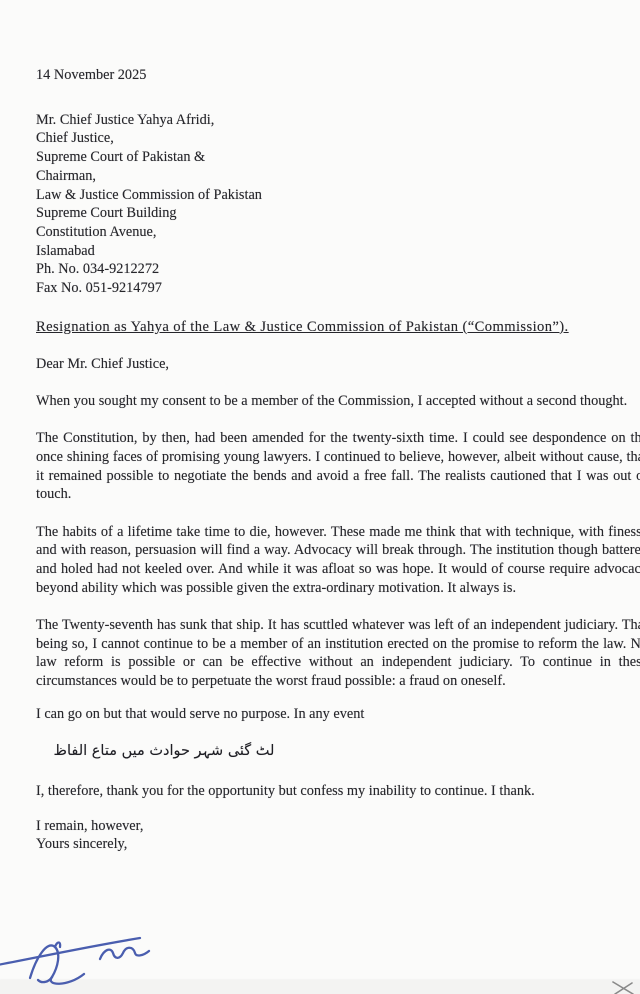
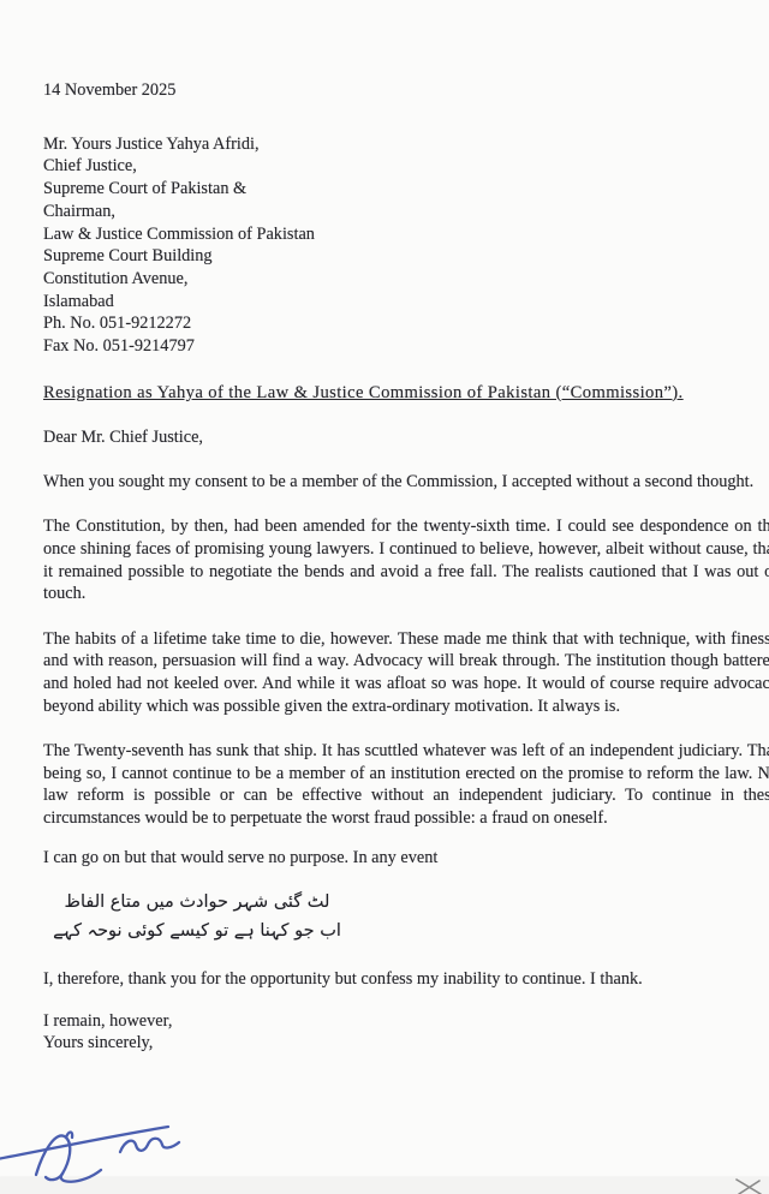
  14 November 2025
- Mr. Chief Justice Yahya Afridi,
+ Mr. Yours Justice Yahya Afridi,
  Chief Justice,
  Supreme Court of Pakistan &
  Chairman,
  Law & Justice Commission of Pakistan
  Supreme Court Building
  Constitution Avenue,
  Islamabad
- Ph. No. 034-9212272
+ Ph. No. 051-9212272
  Fax No. 051-9214797
  Resignation as Yahya of the Law & Justice Commission of Pakistan (“Commission”).
  Dear Mr. Chief Justice,
  When you sought my consent to be a member of the Commission, I accepted without a second thought.
  The Constitution, by then, had been amended for the twenty-sixth time. I could see despondence on th once shining faces of promising young lawyers. I continued to believe, however, albeit without cause, th it remained possible to negotiate the bends and avoid a free fall. The realists cautioned that I was out touch.
  The habits of a lifetime take time to die, however. These made me think that with technique, with finess and with reason, persuasion will find a way. Advocacy will break through. The institution though battere and holed had not keeled over. And while it was afloat so was hope. It would of course require advocac beyond ability which was possible given the extra-ordinary motivation. It always is.
  The Twenty-seventh has sunk that ship. It has scuttled whatever was left of an independent judiciary. Th being so, I cannot continue to be a member of an institution erected on the promise to reform the law. N law reform is possible or can be effective without an independent judiciary. To continue in thes circumstances would be to perpetuate the worst fraud possible: a fraud on oneself.
  I can go on but that would serve no purpose. In any event
  لٹ گئی شہر حوادث میں متاع الفاظ
+ اب جو کہنا ہے تو کیسے کوئی نوحہ کہے
  I, therefore, thank you for the opportunity but confess my inability to continue. I thank.
  I remain, however,
  Yours sincerely,
